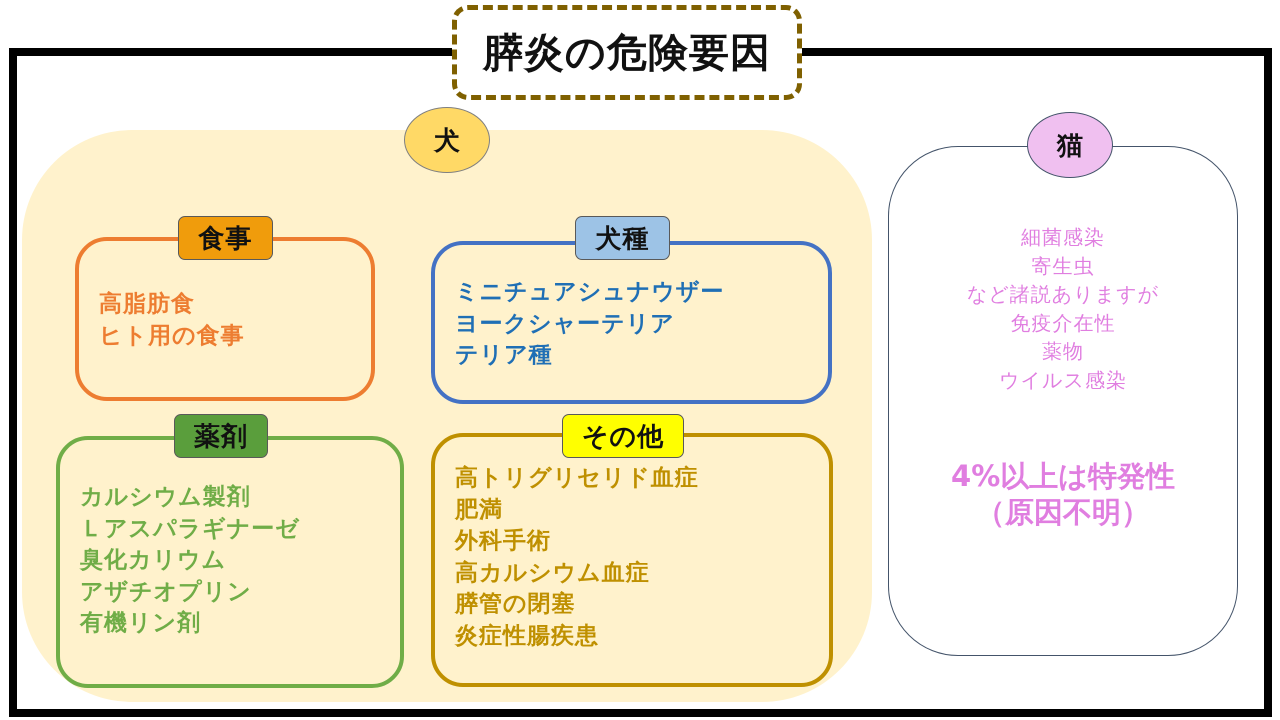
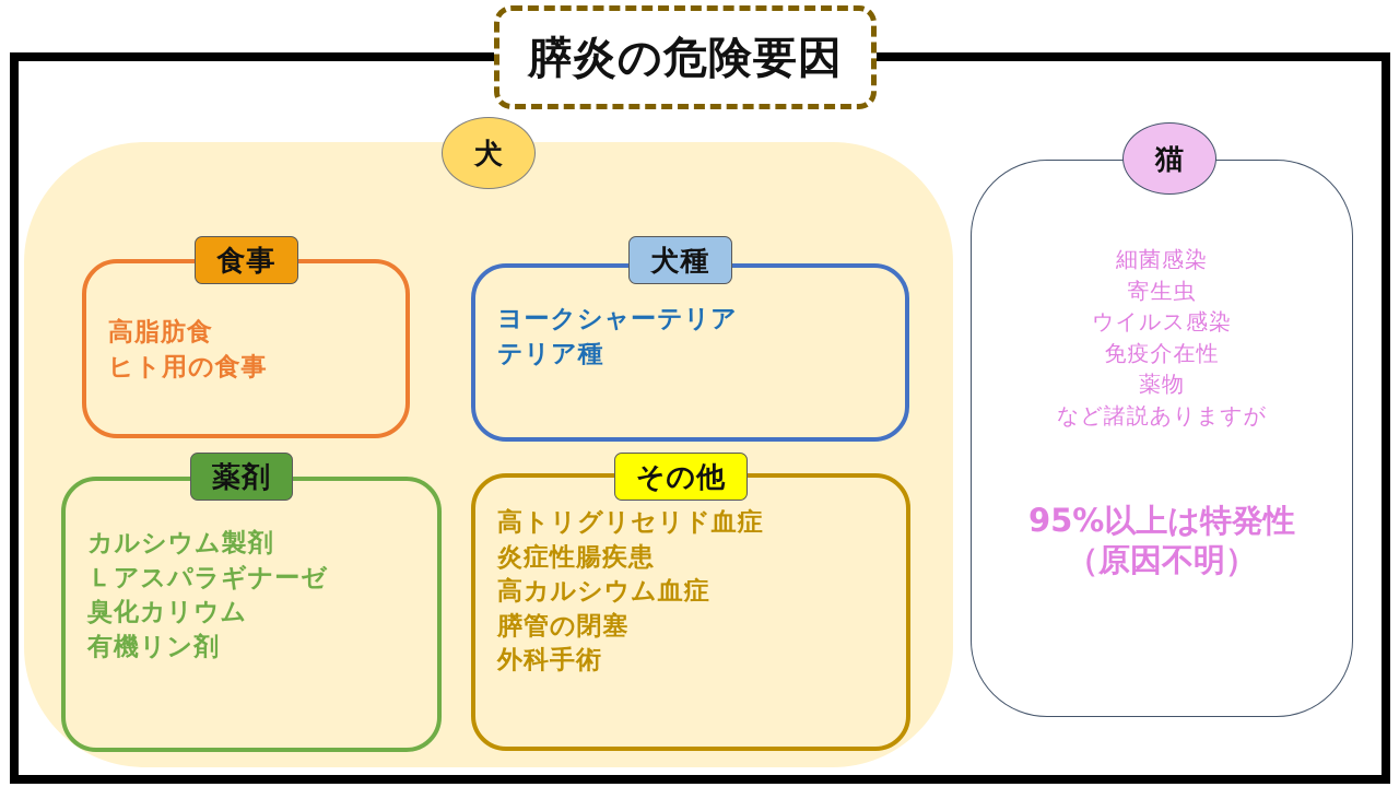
  膵炎の危険要因
  犬
  高脂肪食
  ヒト用の食事
  食事
- ミニチュアシュナウザー
  ヨークシャーテリア
  テリア種
  犬種
  カルシウム製剤
  Ｌアスパラギナーゼ
  臭化カリウム
- アザチオプリン
  有機リン剤
  薬剤
  高トリグリセリド血症
- 肥満
- 外科手術
+ 炎症性腸疾患
  高カルシウム血症
  膵管の閉塞
- 炎症性腸疾患
+ 外科手術
  その他
  猫
  細菌感染
  寄生虫
- など諸説ありますが
+ ウイルス感染
  免疫介在性
  薬物
- ウイルス感染
+ など諸説ありますが
- 4%以上は特発性
+ 95%以上は特発性
  （原因不明）
